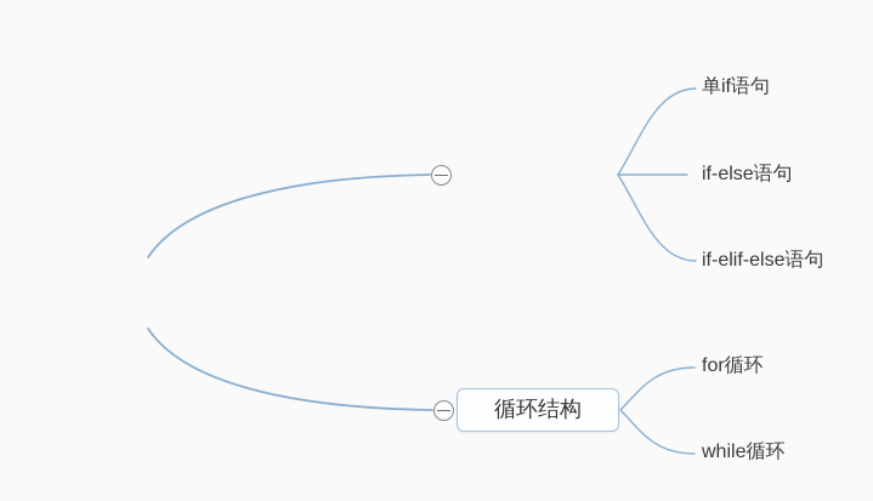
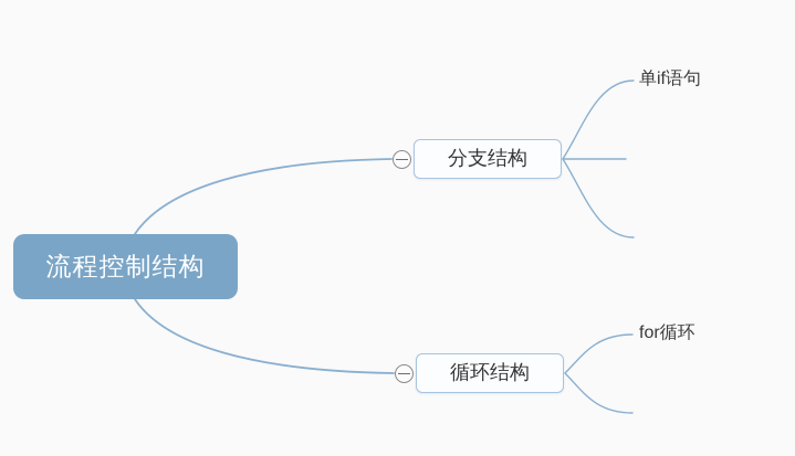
+ 流程控制结构
+ 分支结构
  循环结构
  单if语句
- if-else语句
- if-elif-else语句
  for循环
- while循环
